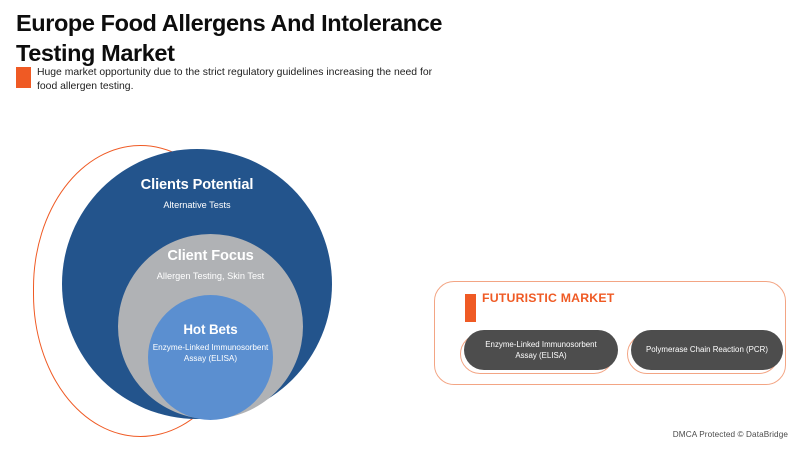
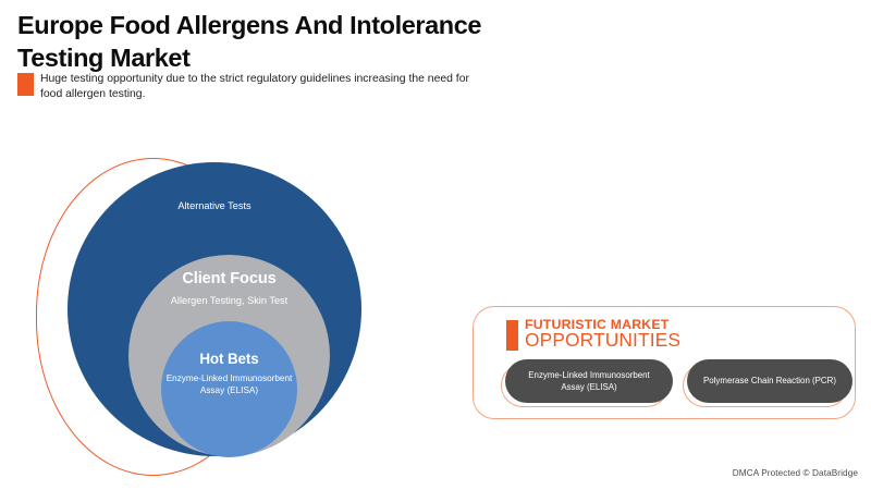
  Europe Food Allergens And Intolerance Testing Market
- Huge market opportunity due to the strict regulatory guidelines increasing the need for food allergen testing.
+ Huge testing opportunity due to the strict regulatory guidelines increasing the need for food allergen testing.
- Clients Potential
  Alternative Tests
  Client Focus
  Allergen Testing, Skin Test
  Hot Bets
  Enzyme-Linked Immunosorbent Assay (ELISA)
  FUTURISTIC MARKET
+ OPPORTUNITIES
  Enzyme-Linked Immunosorbent Assay (ELISA)
  Polymerase Chain Reaction (PCR)
  DMCA Protected © DataBridge
